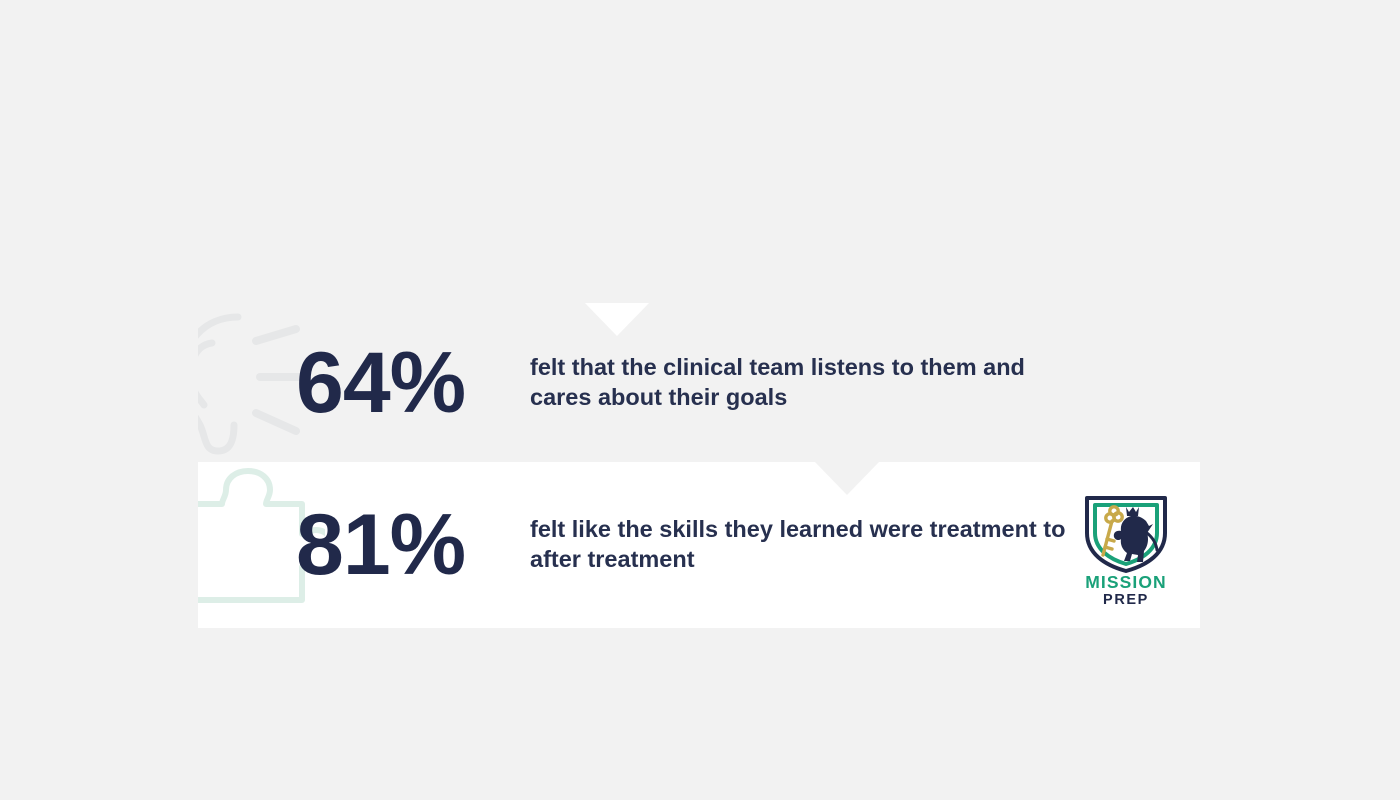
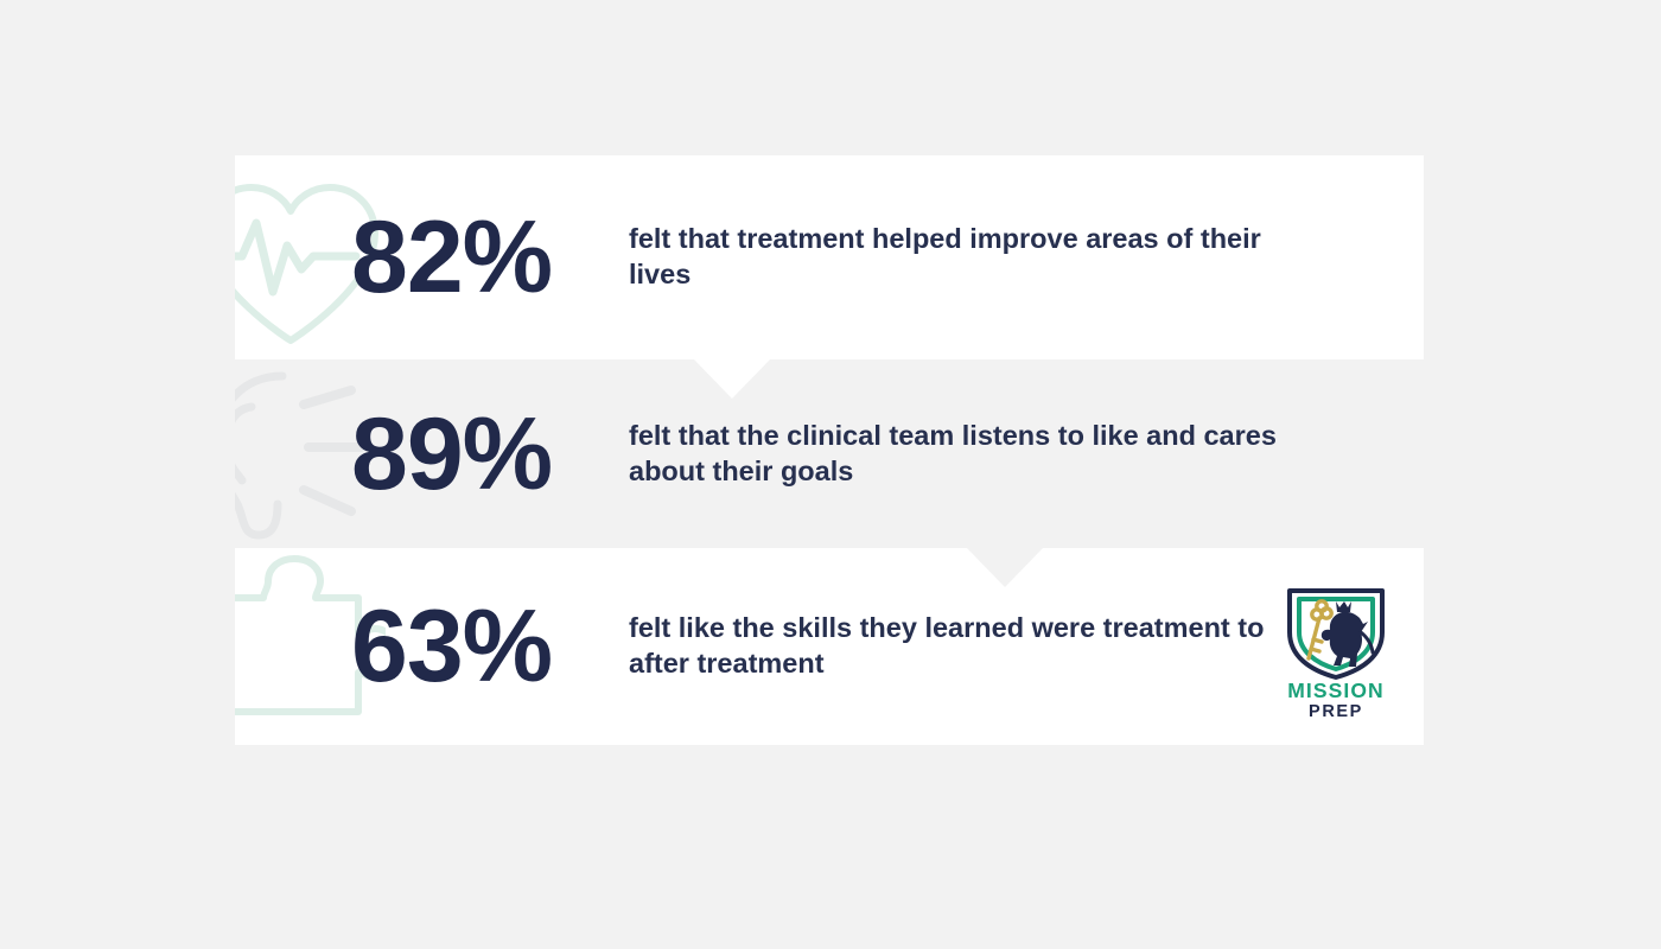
+ 82%
+ felt that treatment helped improve areas of their lives
- 64%
+ 89%
- felt that the clinical team listens to them and cares about their goals
+ felt that the clinical team listens to like and cares about their goals
- 81%
+ 63%
  felt like the skills they learned were treatment to after treatment
  MISSION
  PREP
